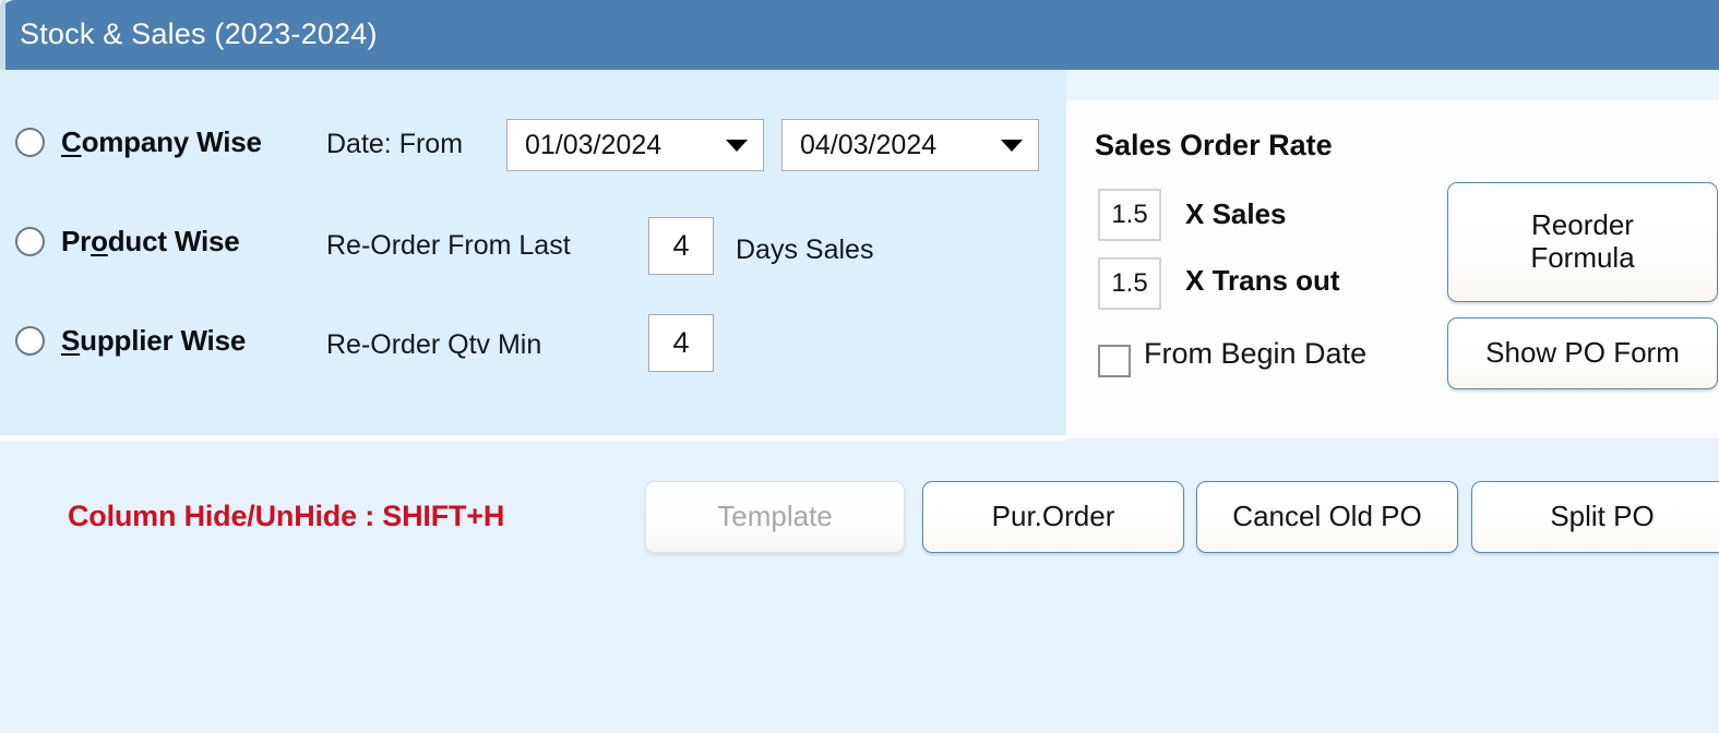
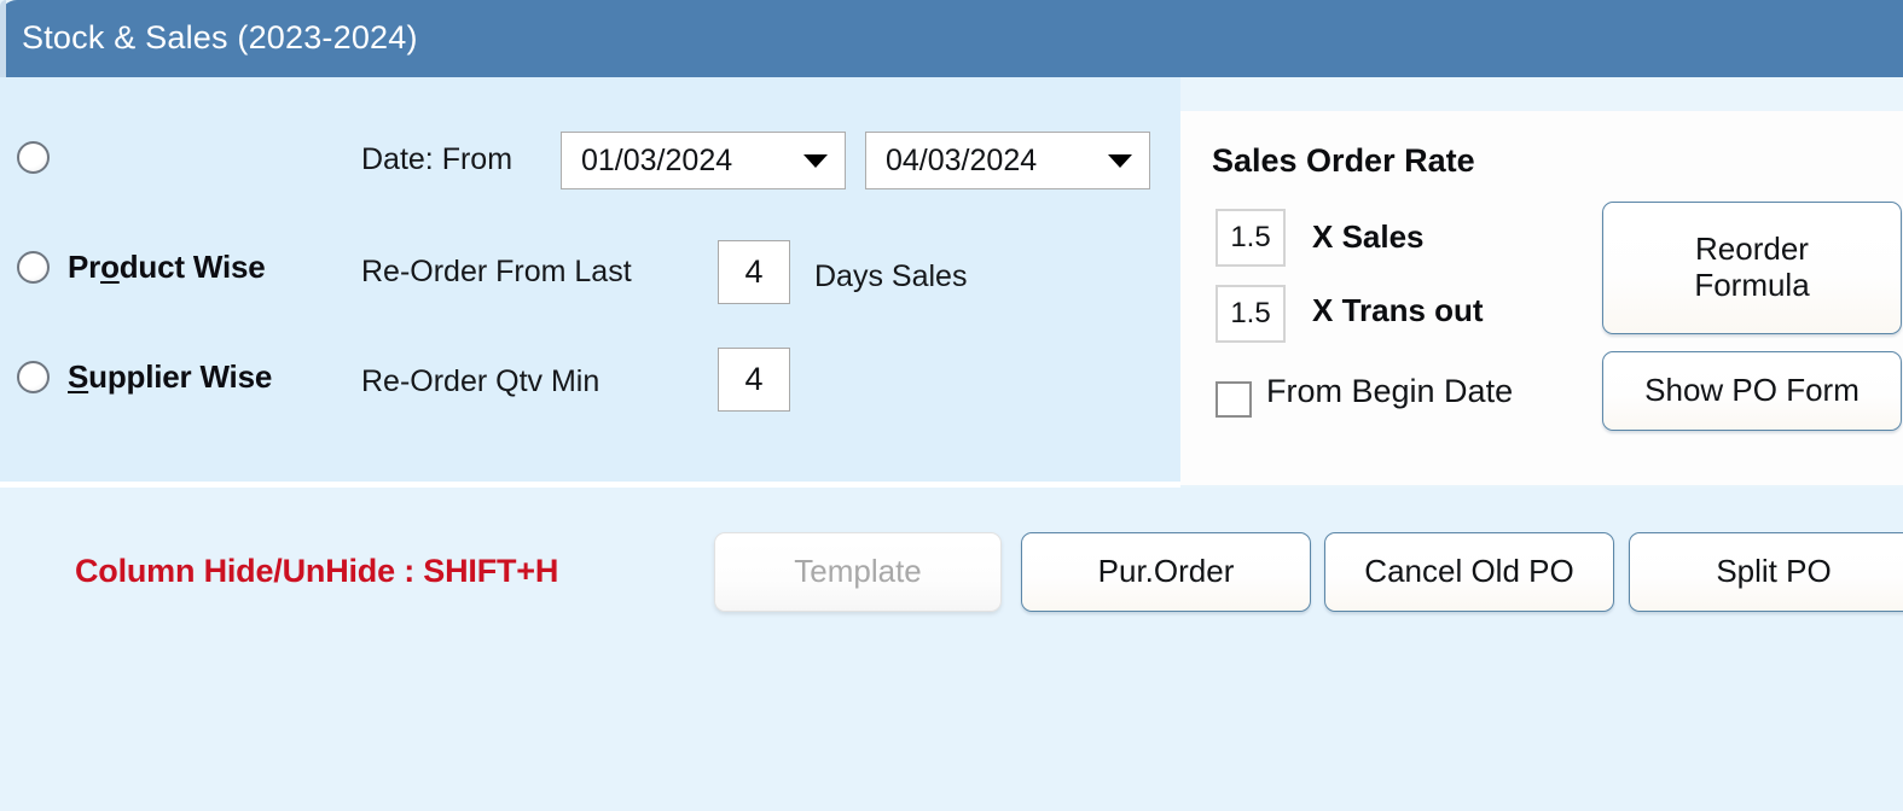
  Stock & Sales (2023-2024)
- Company Wise
  Product Wise
  Supplier Wise
  Date: From
  01/03/2024
  04/03/2024
  Re-Order From Last
  4
  Days Sales
  Re-Order Qtv Min
  4
  Sales Order Rate
  1.5
  X Sales
  1.5
  X Trans out
  From Begin Date
  Reorder
  Formula
  Show PO Form
  Column Hide/UnHide : SHIFT+H
  Template
  Pur.Order
  Cancel Old PO
  Split PO
